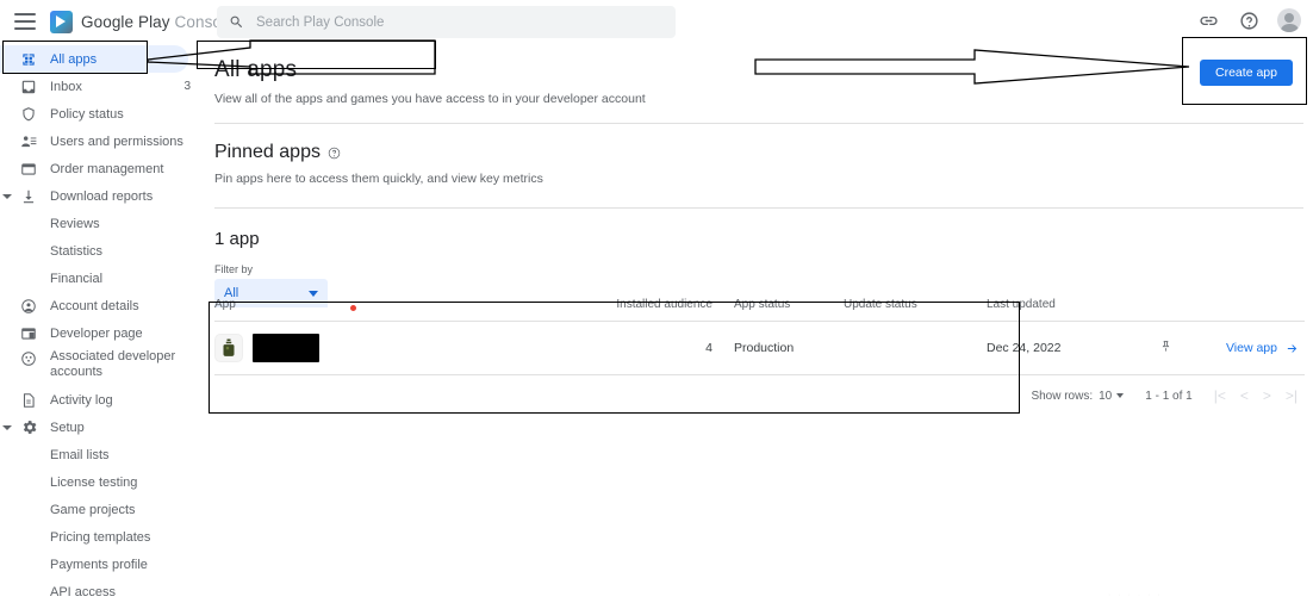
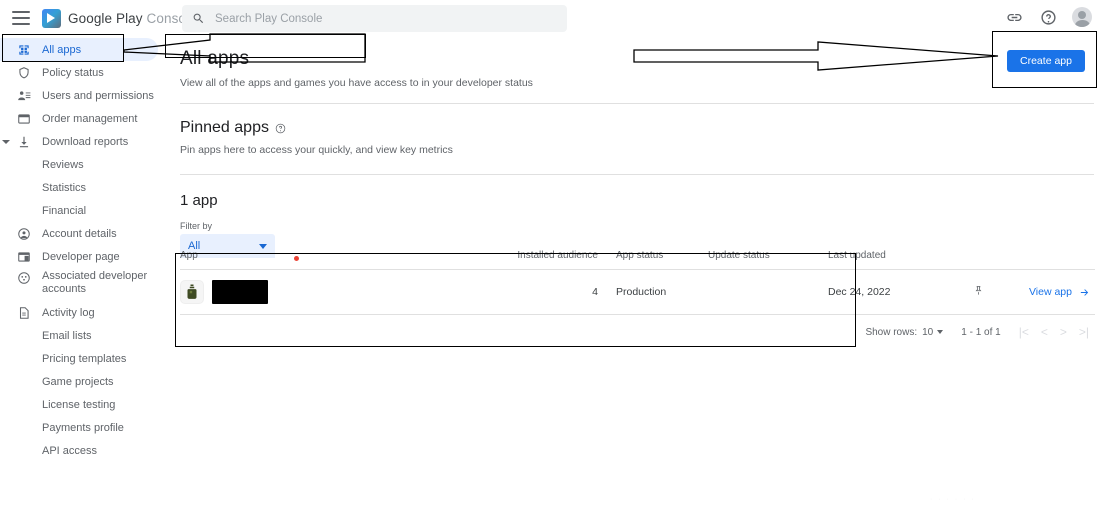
  Google Play Cons
  Search Play Console
  All apps
- Inbox
- 3
  Policy status
  Users and permissions
  Order management
  Download reports
  Reviews
  Statistics
  Financial
  Account details
  Developer page
  Associated developer accounts
  Activity log
- Setup
  Email lists
- License testing
+ Pricing templates
  Game projects
- Pricing templates
+ License testing
  Payments profile
  API access
  All apps
- View all of the apps and games you have access to in your developer account
+ View all of the apps and games you have access to in your developer status
  Pinned apps
- Pin apps here to access them quickly, and view key metrics
+ Pin apps here to access your quickly, and view key metrics
  1 app
  Filter by
  All
  App	Installed audience	App status	Update status	Last updated
  Show rows:
  10
  1 - 1 of 1
  |<
  <
  >
  >|
  Create app
